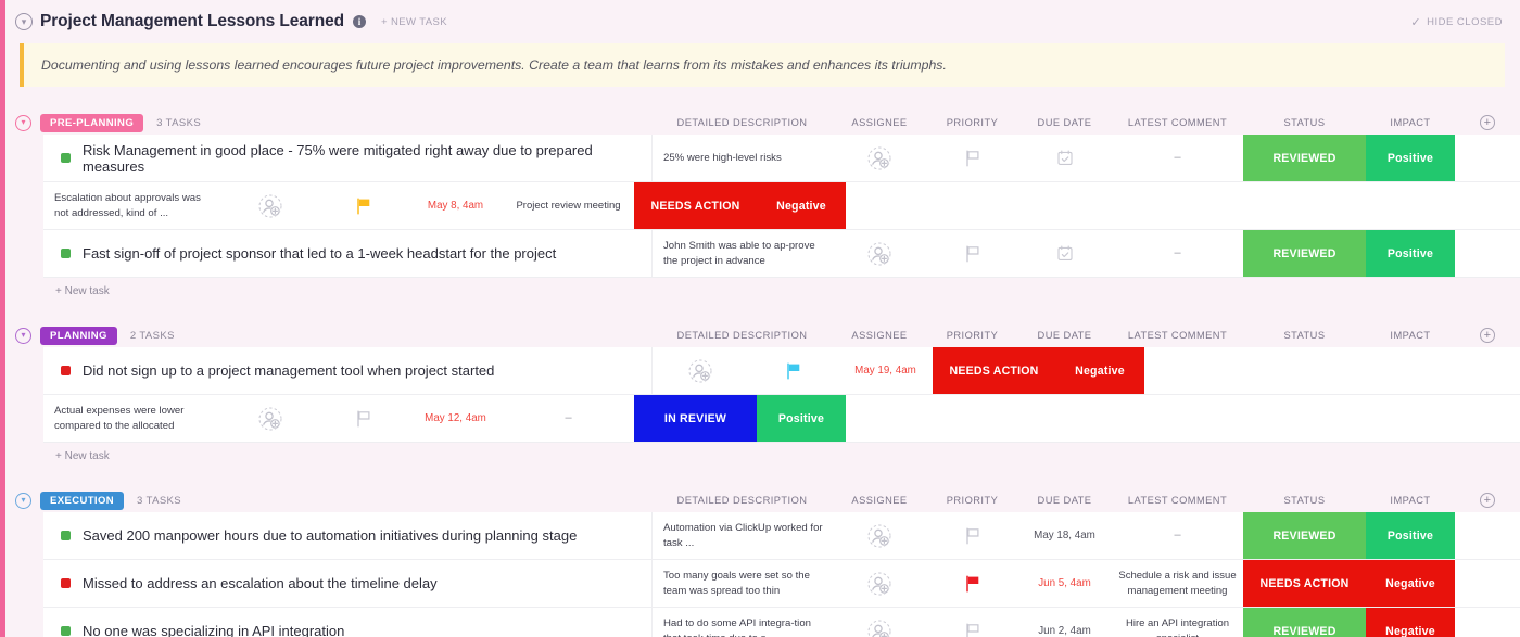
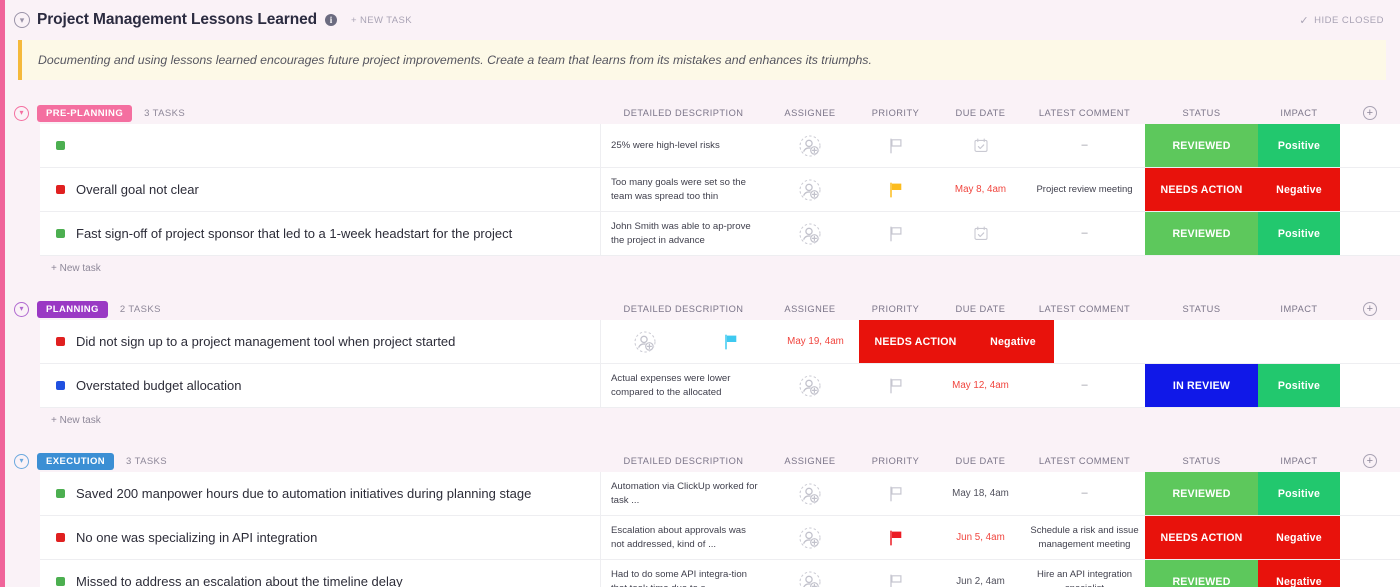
  ▾
  Project Management Lessons Learned
  i
  + NEW TASK
  ✓
  HIDE CLOSED
  Documenting and using lessons learned encourages future project improvements. Create a team that learns from its mistakes and enhances its triumphs.
  ▾
  PRE-PLANNING
  3 TASKS
  DETAILED DESCRIPTION
  ASSIGNEE
  PRIORITY
  DUE DATE
  LATEST COMMENT
  STATUS
  IMPACT
  +
- Risk Management in good place - 75% were mitigated right away due to prepared measures
  25% were high-level risks
  –
  REVIEWED
  Positive
+ Overall goal not clear
- Escalation about approvals was not addressed, kind of ...
+ Too many goals were set so the team was spread too thin
  May 8, 4am
  Project review meeting
  NEEDS ACTION
  Negative
  Fast sign-off of project sponsor that led to a 1-week headstart for the project
  John Smith was able to ap-prove the project in advance
  –
  REVIEWED
  Positive
  + New task
  ▾
  PLANNING
  2 TASKS
  DETAILED DESCRIPTION
  ASSIGNEE
  PRIORITY
  DUE DATE
  LATEST COMMENT
  STATUS
  IMPACT
  +
  Did not sign up to a project management tool when project started
  May 19, 4am
  NEEDS ACTION
  Negative
+ Overstated budget allocation
  Actual expenses were lower compared to the allocated
  May 12, 4am
  –
  IN REVIEW
  Positive
  + New task
  ▾
  EXECUTION
  3 TASKS
  DETAILED DESCRIPTION
  ASSIGNEE
  PRIORITY
  DUE DATE
  LATEST COMMENT
  STATUS
  IMPACT
  +
  Saved 200 manpower hours due to automation initiatives during planning stage
  Automation via ClickUp worked for task ...
  May 18, 4am
  –
  REVIEWED
  Positive
- Missed to address an escalation about the timeline delay
+ No one was specializing in API integration
- Too many goals were set so the team was spread too thin
+ Escalation about approvals was not addressed, kind of ...
  Jun 5, 4am
  Schedule a risk and issue management meeting
  NEEDS ACTION
  Negative
- No one was specializing in API integration
+ Missed to address an escalation about the timeline delay
  Jun 2, 4am
  REVIEWED
  Negative
